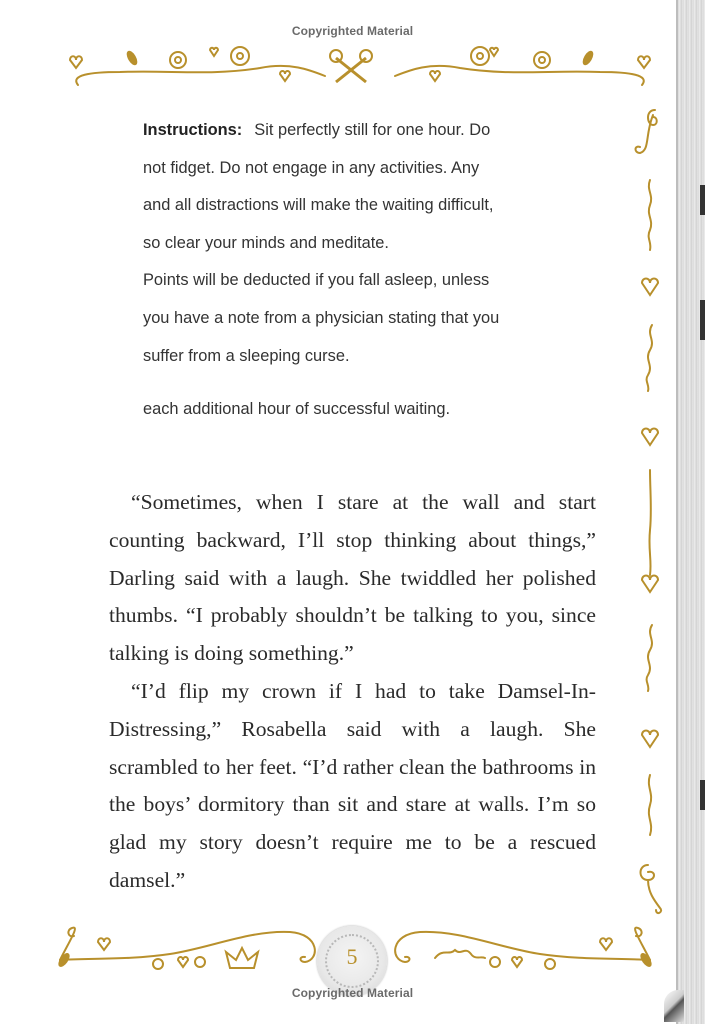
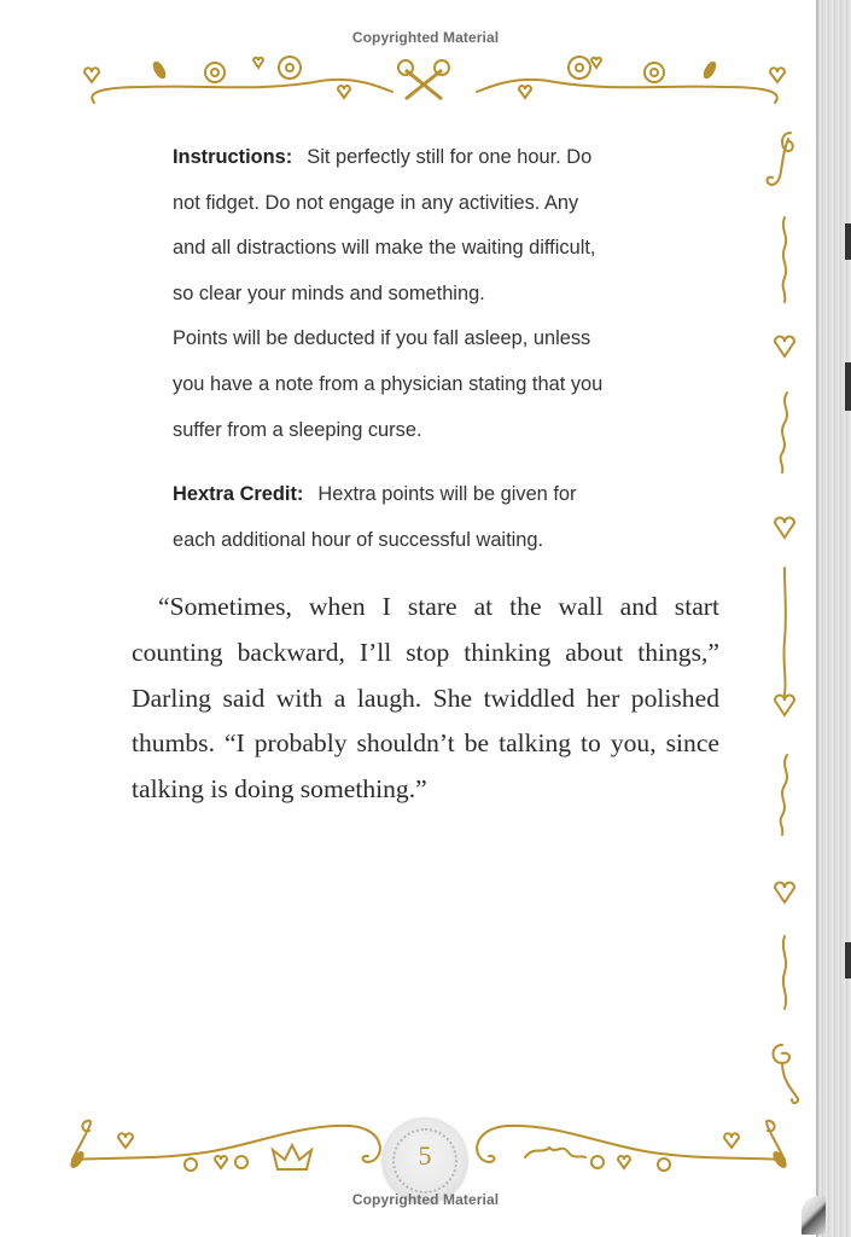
  Copyrighted Material
  Instructions: Sit perfectly still for one hour. Do
  not fidget. Do not engage in any activities. Any
  and all distractions will make the waiting difficult,
- so clear your minds and meditate.
+ so clear your minds and something.
  Points will be deducted if you fall asleep, unless
  you have a note from a physician stating that you
  suffer from a sleeping curse.
+ Hextra Credit: Hextra points will be given for
  each additional hour of successful waiting.
  “Sometimes, when I stare at the wall and start counting backward, I’ll stop thinking about things,” Darling said with a laugh. She twiddled her polished thumbs. “I probably shouldn’t be talking to you, since talking is doing something.”
- “I’d flip my crown if I had to take Damsel-In-Distressing,” Rosabella said with a laugh. She scrambled to her feet. “I’d rather clean the bathrooms in the boys’ dormitory than sit and stare at walls. I’m so glad my story doesn’t require me to be a rescued damsel.”
  5
  Copyrighted Material
